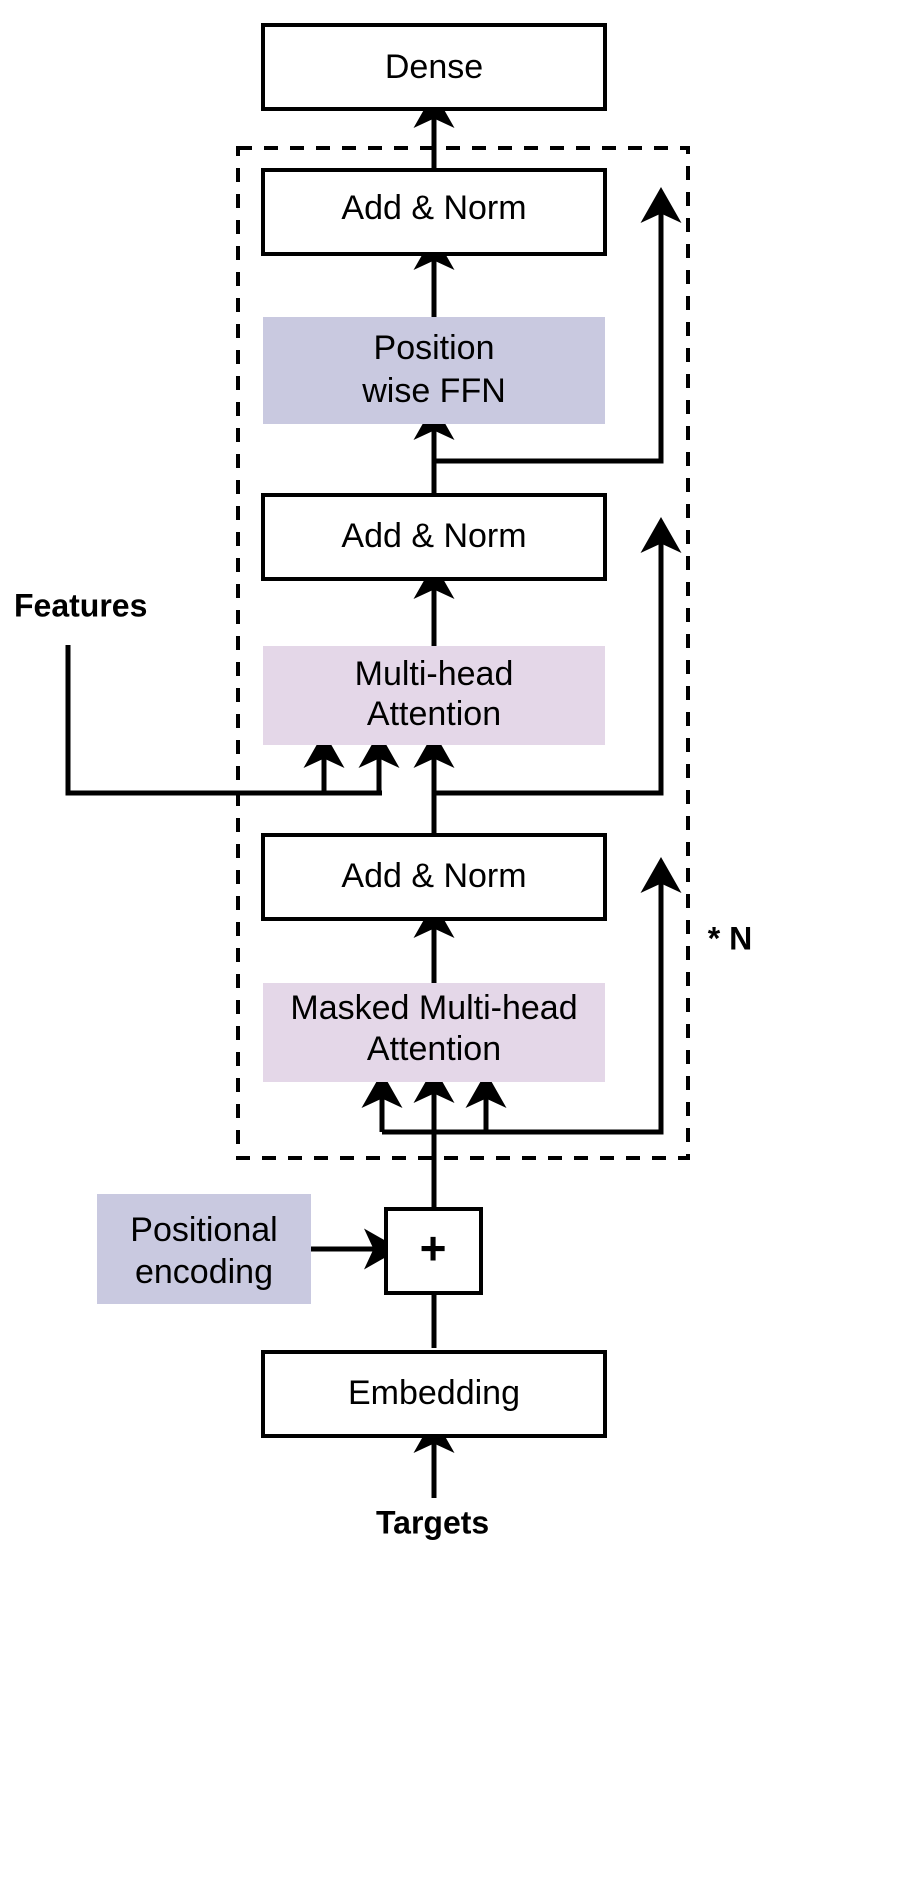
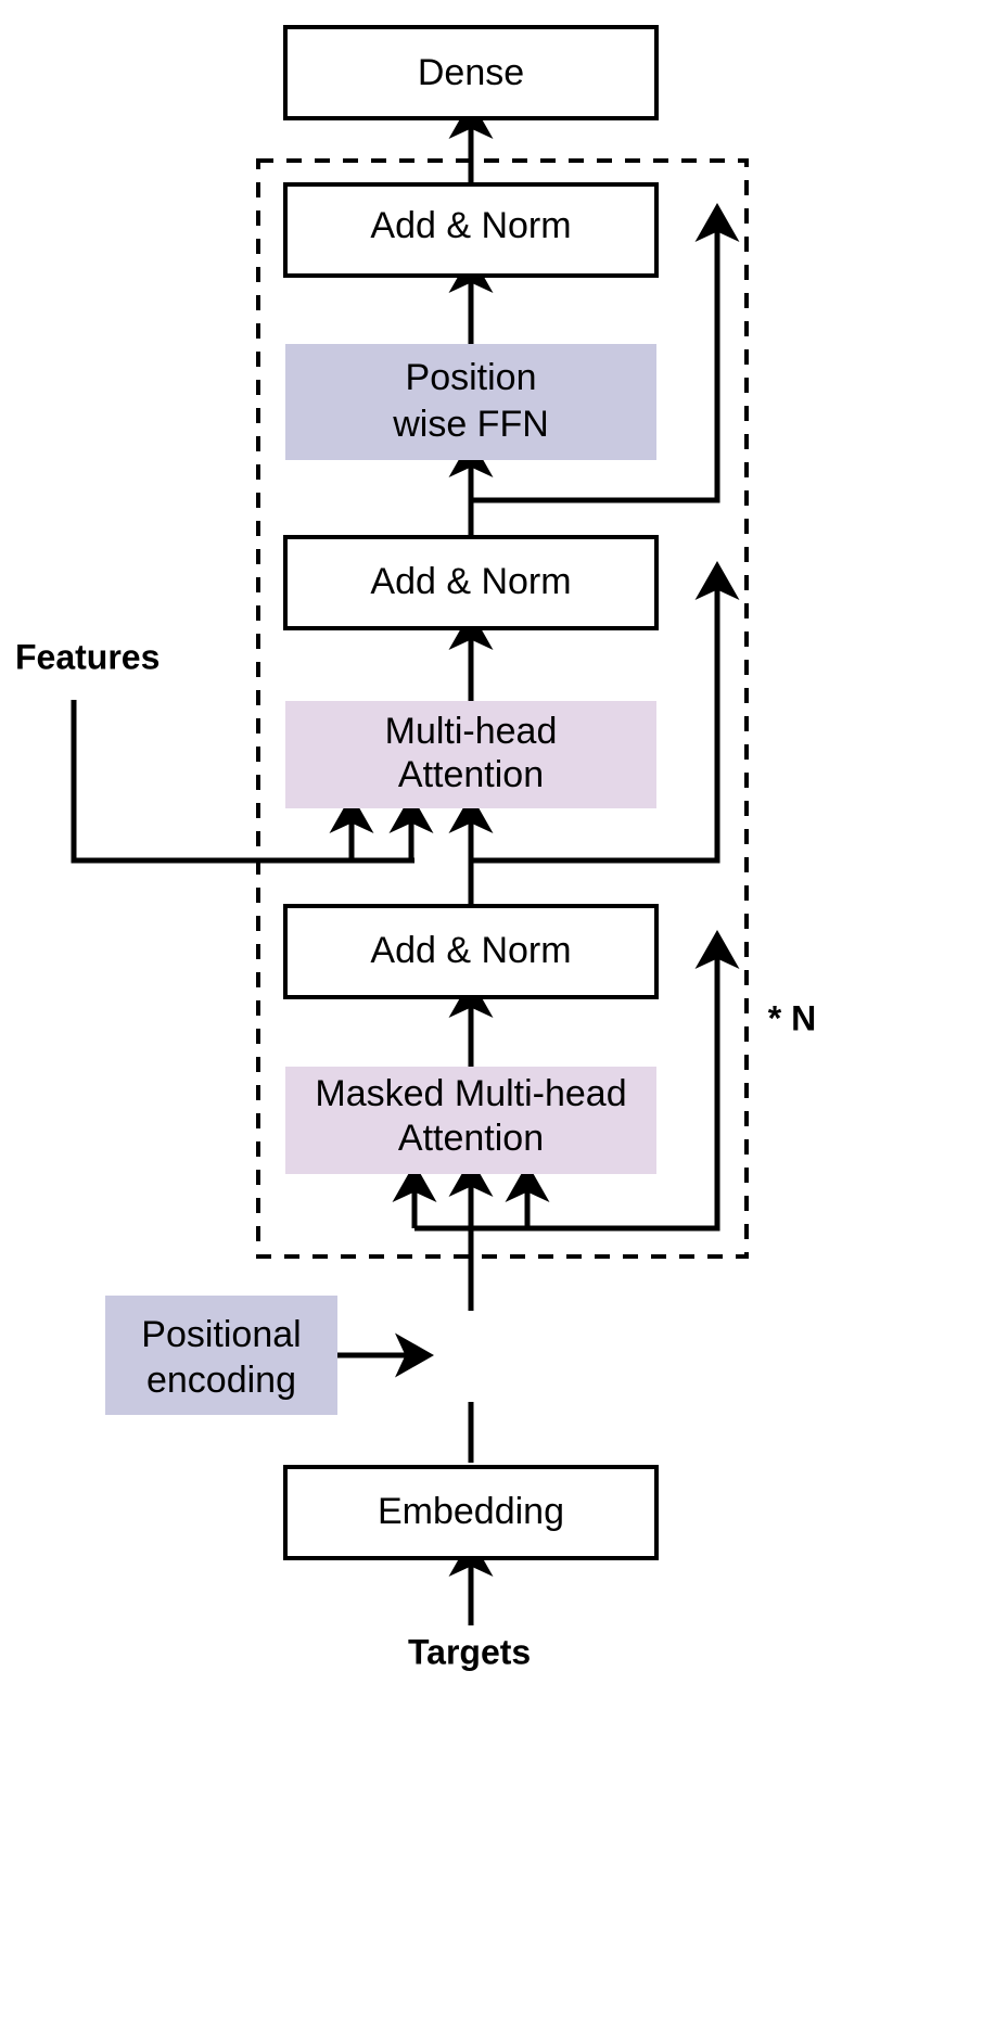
  Features
  Dense
  Add & Norm
  Position
  wise FFN
  Add & Norm
  Multi-head
  Attention
  Add & Norm
  Masked Multi-head
  Attention
  Positional
  encoding
- +
  Embedding
  Targets
  * N
